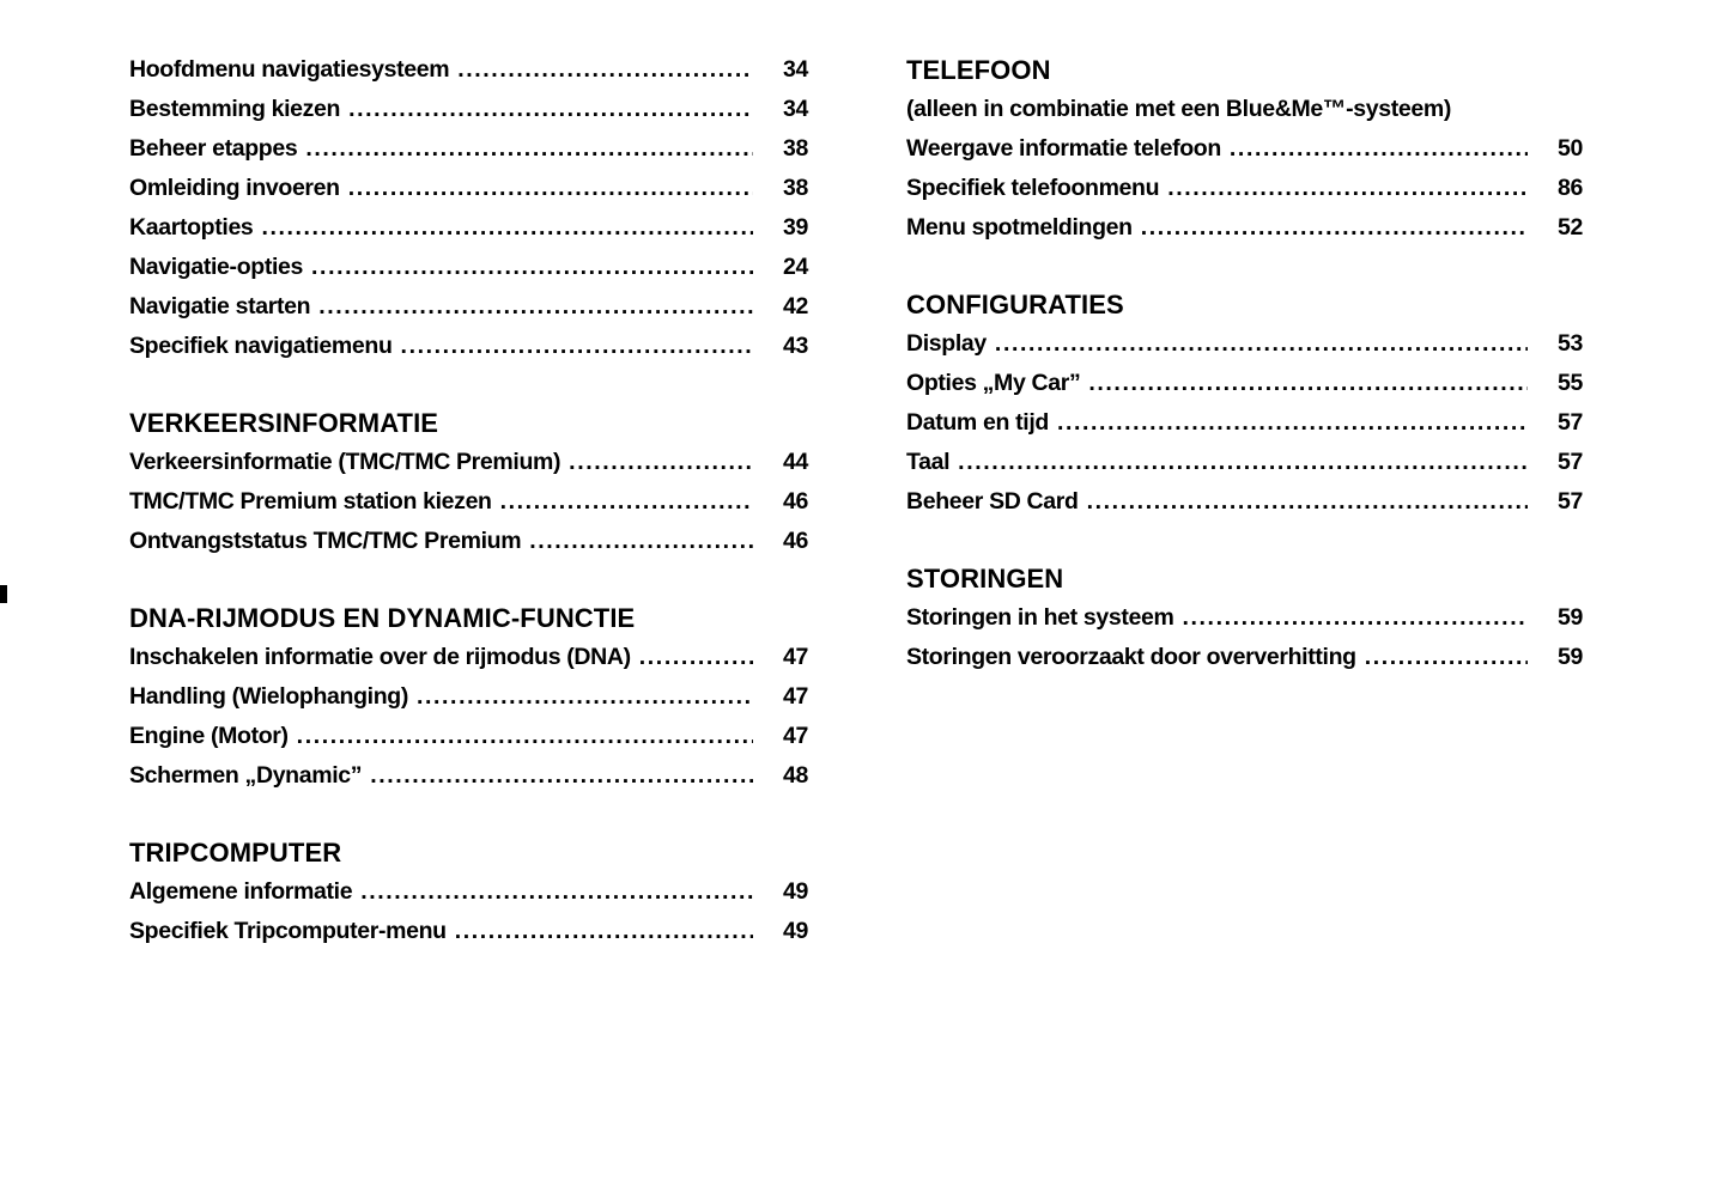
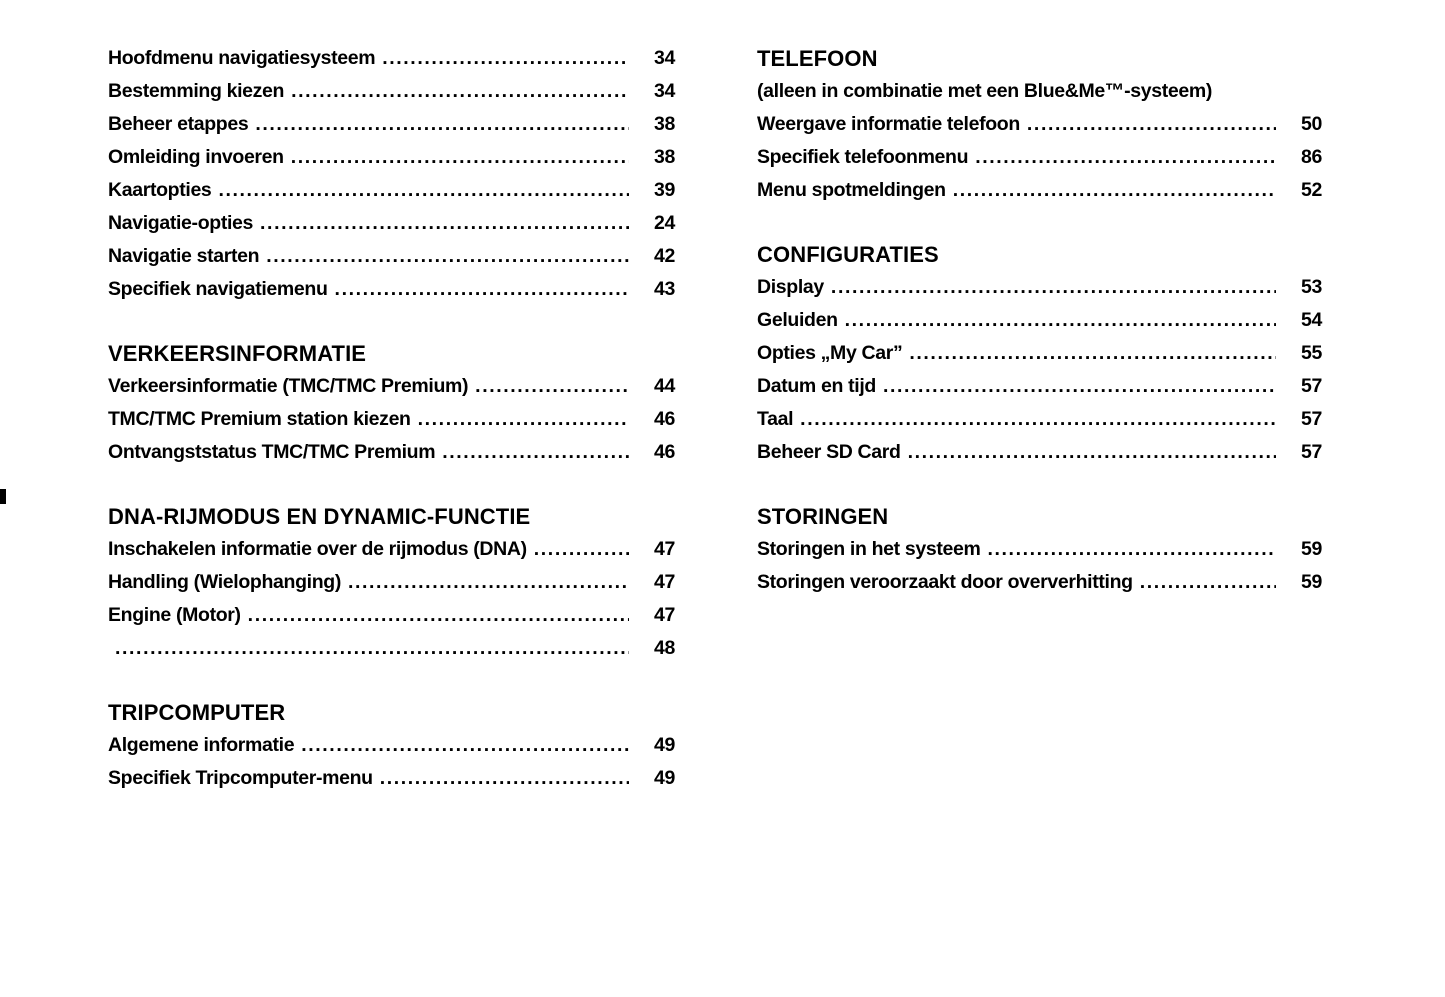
  Hoofdmenu navigatiesysteem
  34
  Bestemming kiezen
  34
  Beheer etappes
  38
  Omleiding invoeren
  38
  Kaartopties
  39
  Navigatie-opties
  24
  Navigatie starten
  42
  Specifiek navigatiemenu
  43
  VERKEERSINFORMATIE
  Verkeersinformatie (TMC/TMC Premium)
  44
  TMC/TMC Premium station kiezen
  46
  Ontvangststatus TMC/TMC Premium
  46
  DNA-RIJMODUS EN DYNAMIC-FUNCTIE
  Inschakelen informatie over de rijmodus (DNA)
  47
  Handling (Wielophanging)
  47
  Engine (Motor)
  47
- Schermen „Dynamic”
  48
  TRIPCOMPUTER
  Algemene informatie
  49
  Specifiek Tripcomputer-menu
  49
  TELEFOON
  (alleen in combinatie met een Blue&Me™-systeem)
  Weergave informatie telefoon
  50
  Specifiek telefoonmenu
  86
  Menu spotmeldingen
  52
  CONFIGURATIES
  Display
  53
+ Geluiden
+ 54
  Opties „My Car”
  55
  Datum en tijd
  57
  Taal
  57
  Beheer SD Card
  57
  STORINGEN
  Storingen in het systeem
  59
  Storingen veroorzaakt door oververhitting
  59
